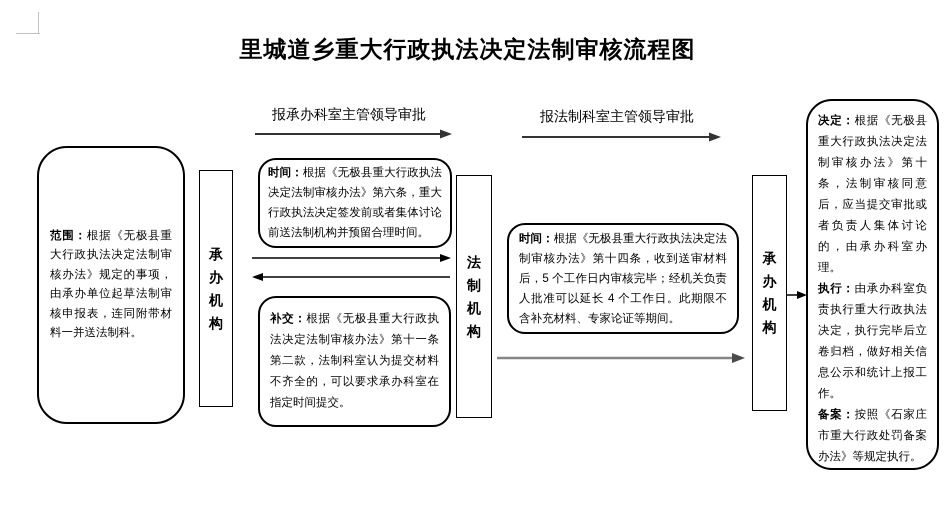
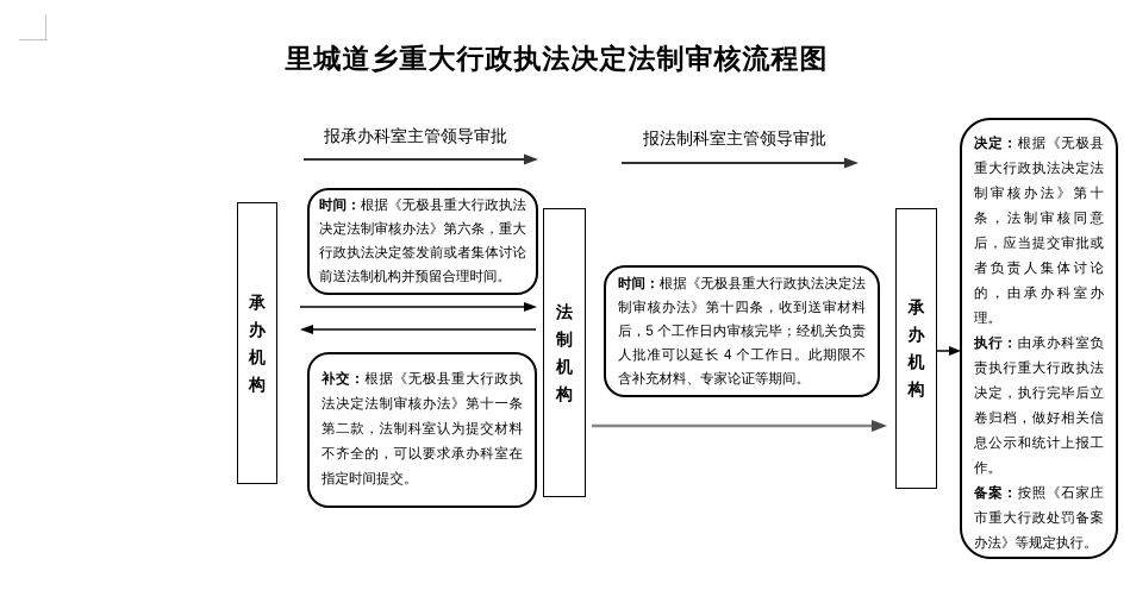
  里城道乡重大行政执法决定法制审核流程图
  报承办科室主管领导审批
  报法制科室主管领导审批
- 范围：根据《无极县重大行政执法决定法制审核办法》规定的事项，由承办单位起草法制审核申报表，连同附带材料一并送法制科。
  承办机构
  时间：根据《无极县重大行政执法决定法制审核办法》第六条，重大行政执法决定签发前或者集体讨论前送法制机构并预留合理时间。
  补交：根据《无极县重大行政执法决定法制审核办法》第十一条第二款，法制科室认为提交材料不齐全的，可以要求承办科室在指定时间提交。
  法制机构
  时间：根据《无极县重大行政执法决定法制审核办法》第十四条，收到送审材料后，5 个工作日内审核完毕；经机关负责人批准可以延长 4 个工作日。此期限不含补充材料、专家论证等期间。
  承办机构
  决定：根据《无极县重大行政执法决定法制审核办法》第十条，法制审核同意后，应当提交审批或者负责人集体讨论的，由承办科室办理。
  执行：由承办科室负责执行重大行政执法决定，执行完毕后立卷归档，做好相关信息公示和统计上报工作。
  备案：按照《石家庄市重大行政处罚备案办法》等规定执行。
